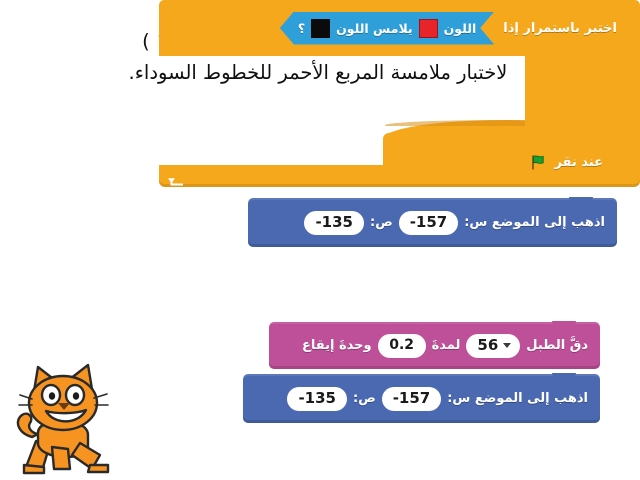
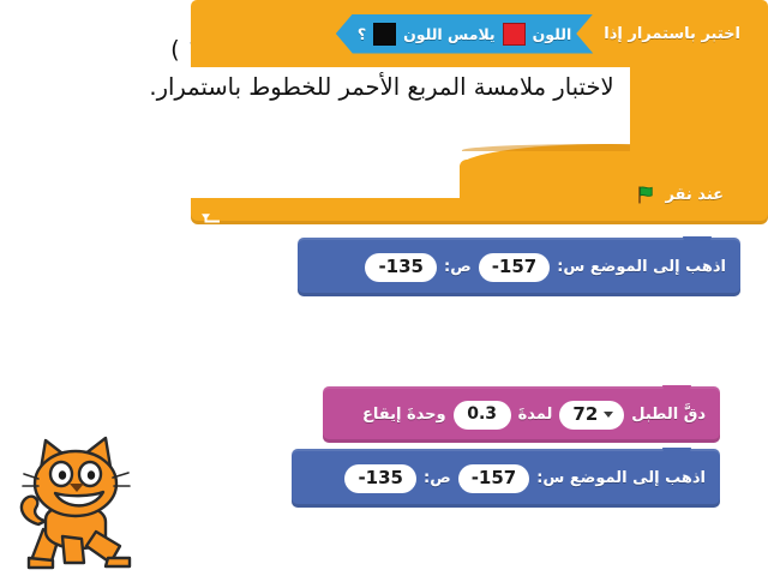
- لاختبار ملامسة المربع الأحمر للخطوط السوداء.
+ لاختبار ملامسة المربع الأحمر للخطوط باستمرار.
  عند نقر
  اذهب إلى الموضع س:
  -157
  ص:
  -135
  اختبر باستمرار إذا
  اللون
  يلامس اللون
  ؟
  دقَّ الطبل
- 56
+ 72
  لمدةَ
- 0.2
+ 0.3
  وحدةَ إيقاع
  اذهب إلى الموضع س:
  -157
  ص:
  -135
